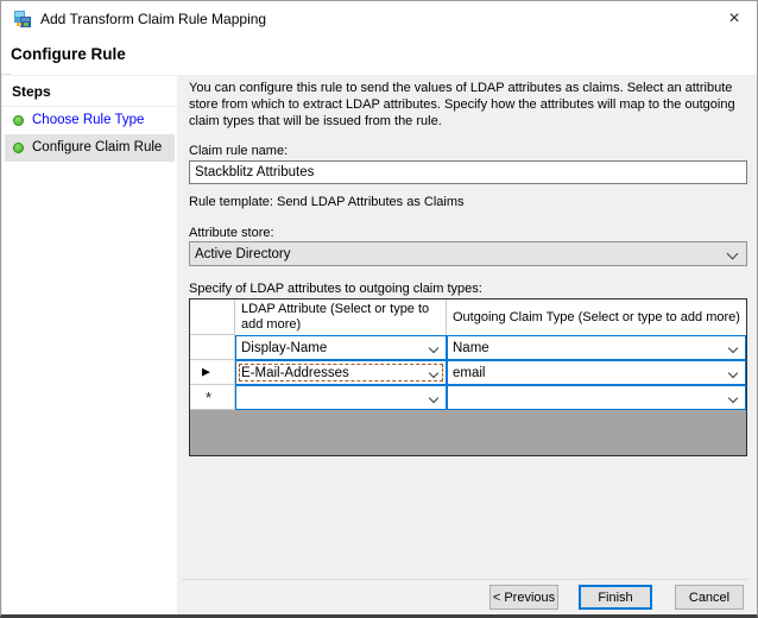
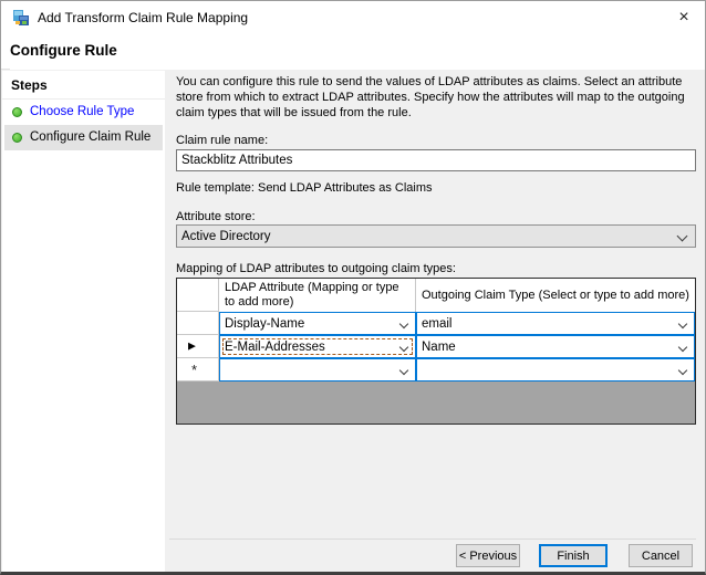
  Add Transform Claim Rule Mapping
  ×
  Configure Rule
  Steps
  Choose Rule Type
  Configure Claim Rule
  You can configure this rule to send the values of LDAP attributes as claims. Select an attribute store from which to extract LDAP attributes. Specify how the attributes will map to the outgoing claim types that will be issued from the rule.
  Claim rule name:
  Stackblitz Attributes
  Rule template: Send LDAP Attributes as Claims
  Attribute store:
  Active Directory
- Specify of LDAP attributes to outgoing claim types:
+ Mapping of LDAP attributes to outgoing claim types:
- LDAP Attribute (Select or type to add more)
+ LDAP Attribute (Mapping or type to add more)
  Outgoing Claim Type (Select or type to add more)
  Display-Name
- Name
+ email
  ▶
  E-Mail-Addresses
- email
+ Name
  *
  < Previous
  Finish
  Cancel
